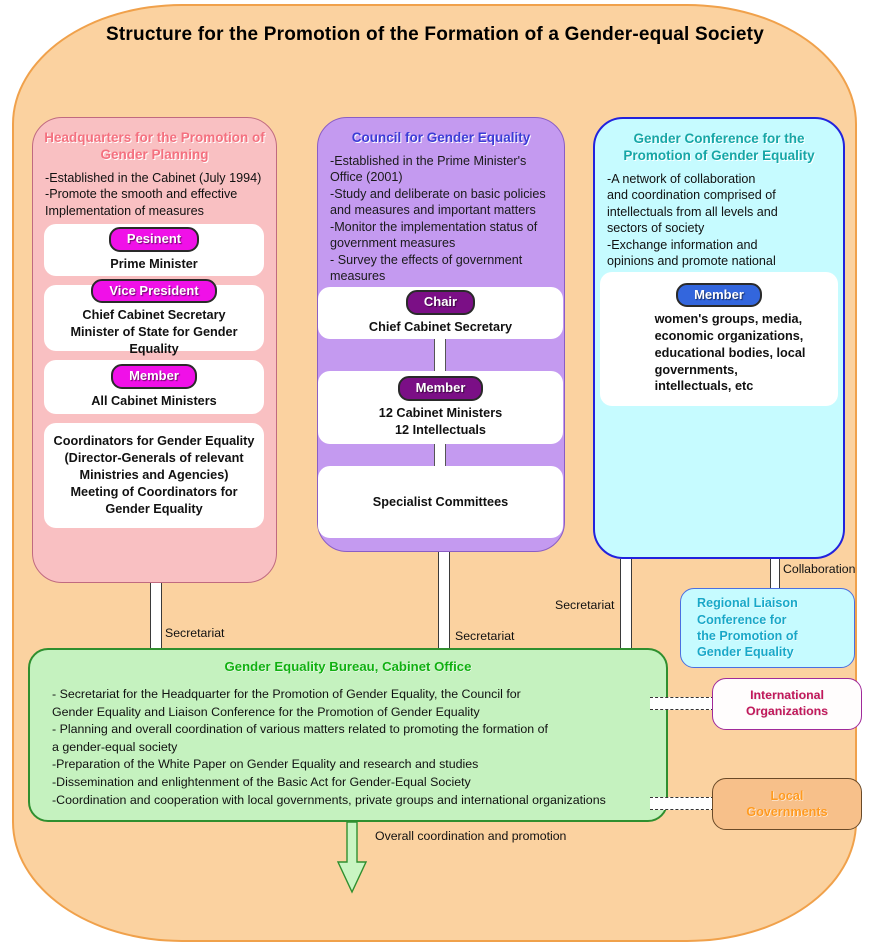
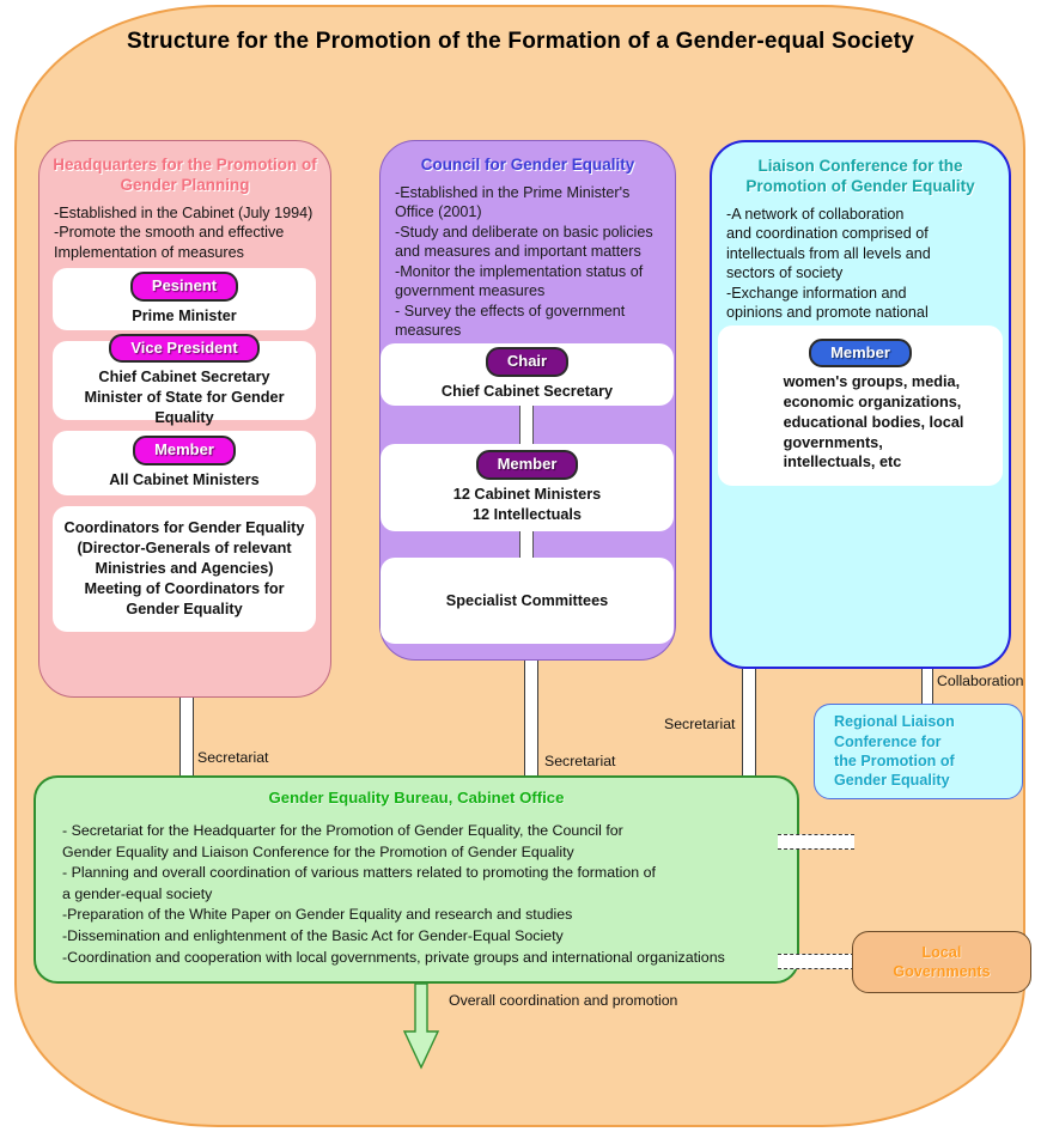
  Structure for the Promotion of the Formation of a Gender-equal Society
  Headquarters for the Promotion of Gender Planning
  -Established in the Cabinet (July 1994)
  -Promote the smooth and effective
  Implementation of measures
  Pesinent
  Prime Minister
  Vice President
  Chief Cabinet Secretary
  Minister of State for Gender Equality
  Member
  All Cabinet Ministers
  Coordinators for Gender Equality
  (Director-Generals of relevant
  Ministries and Agencies)
  Meeting of Coordinators for
  Gender Equality
  Council for Gender Equality
  -Established in the Prime Minister's
  Office (2001)
  -Study and deliberate on basic policies
  and measures and important matters
  -Monitor the implementation status of
  government measures
  - Survey the effects of government
  measures
  Chair
  Chief Cabinet Secretary
  Member
  12 Cabinet Ministers
  12 Intellectuals
  Specialist Committees
- Gender Conference for the Promotion of Gender Equality
+ Liaison Conference for the Promotion of Gender Equality
  -A network of collaboration
  and coordination comprised of
  intellectuals from all levels and
  sectors of society
  -Exchange information and
  opinions and promote national
  Member
  women's groups, media,
  economic organizations,
  educational bodies, local
  governments,
  intellectuals, etc
  Secretariat
  Secretariat
  Secretariat
  Collaboration
  Gender Equality Bureau, Cabinet Office
  - Secretariat for the Headquarter for the Promotion of Gender Equality, the Council for
  Gender Equality and Liaison Conference for the Promotion of Gender Equality
  - Planning and overall coordination of various matters related to promoting the formation of
  a gender-equal society
  -Preparation of the White Paper on Gender Equality and research and studies
  -Dissemination and enlightenment of the Basic Act for Gender-Equal Society
  -Coordination and cooperation with local governments, private groups and international organizations
  Regional Liaison
  Conference for
  the Promotion of
  Gender Equality
- International
- Organizations
  Local
  Governments
  Overall coordination and promotion
